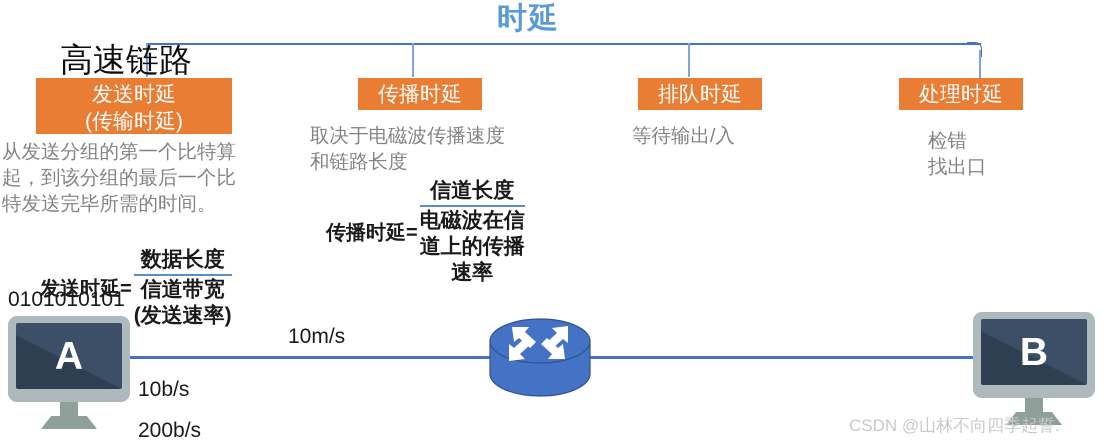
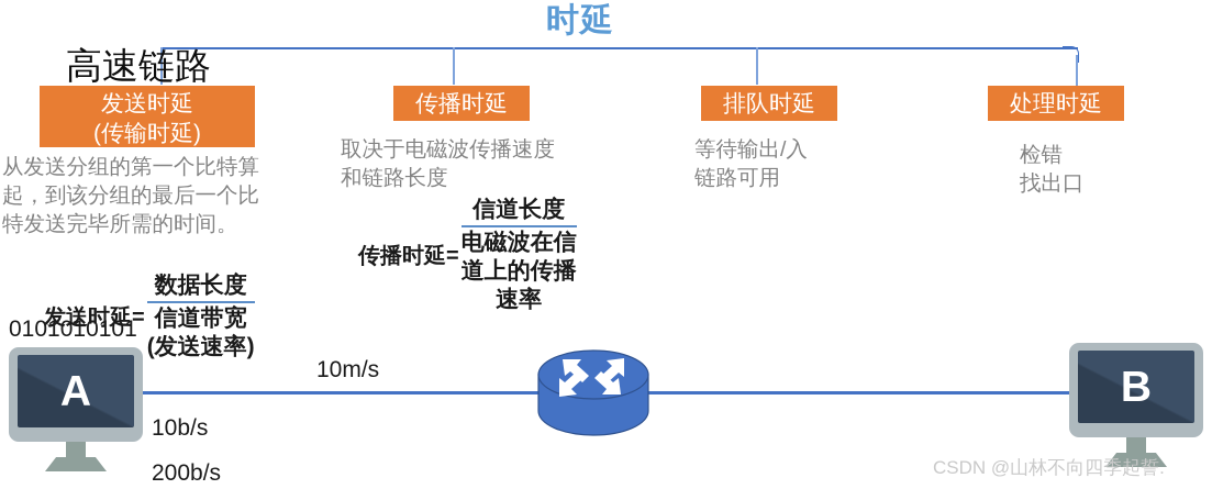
  时延
  发送时延
  (传输时延)
  高速链路
  从发送分组的第一个比特算
  起，到该分组的最后一个比
  特发送完毕所需的时间。
  发送时延=
  数据长度
  信道带宽
  (发送速率)
  传播时延
  取决于电磁波传播速度
  和链路长度
  传播时延=
  信道长度
  电磁波在信
  道上的传播
  速率
  排队时延
  等待输出/入
+ 链路可用
  处理时延
  检错
  找出口
  0101010101
  10m/s
  10b/s
  200b/s
  A
  B
  CSDN @山林不向四季起誓.
